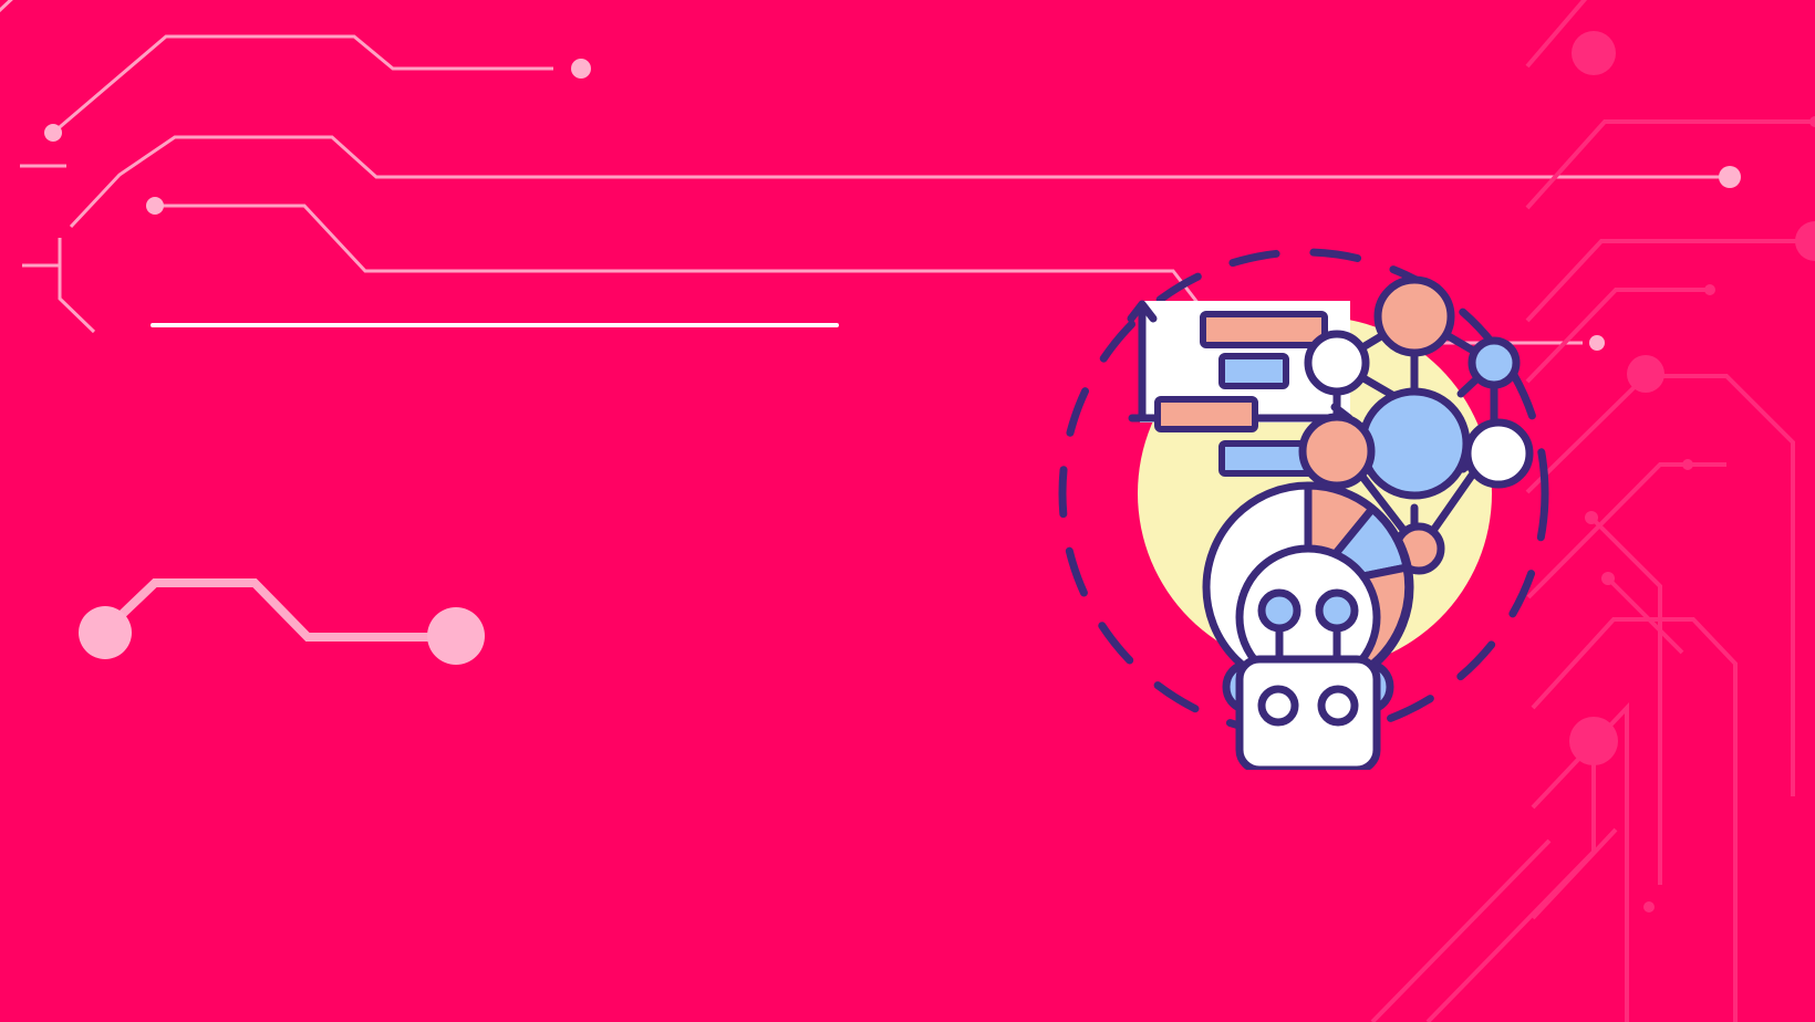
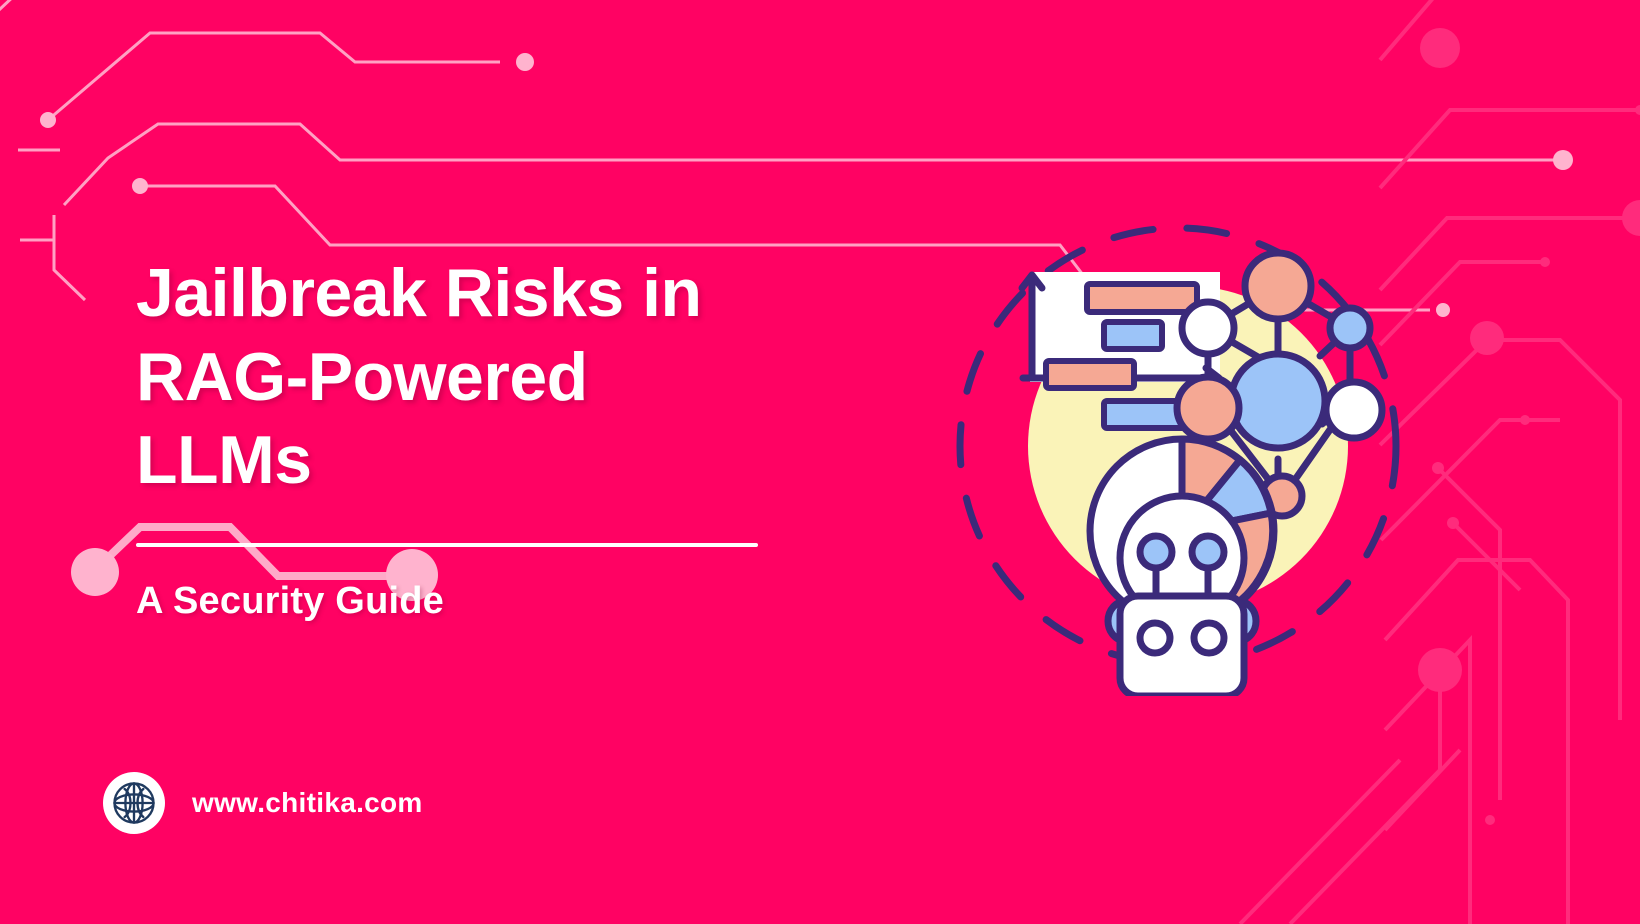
+ Jailbreak Risks in RAG-Powered LLMs
+ A Security Guide
+ www.chitika.com
